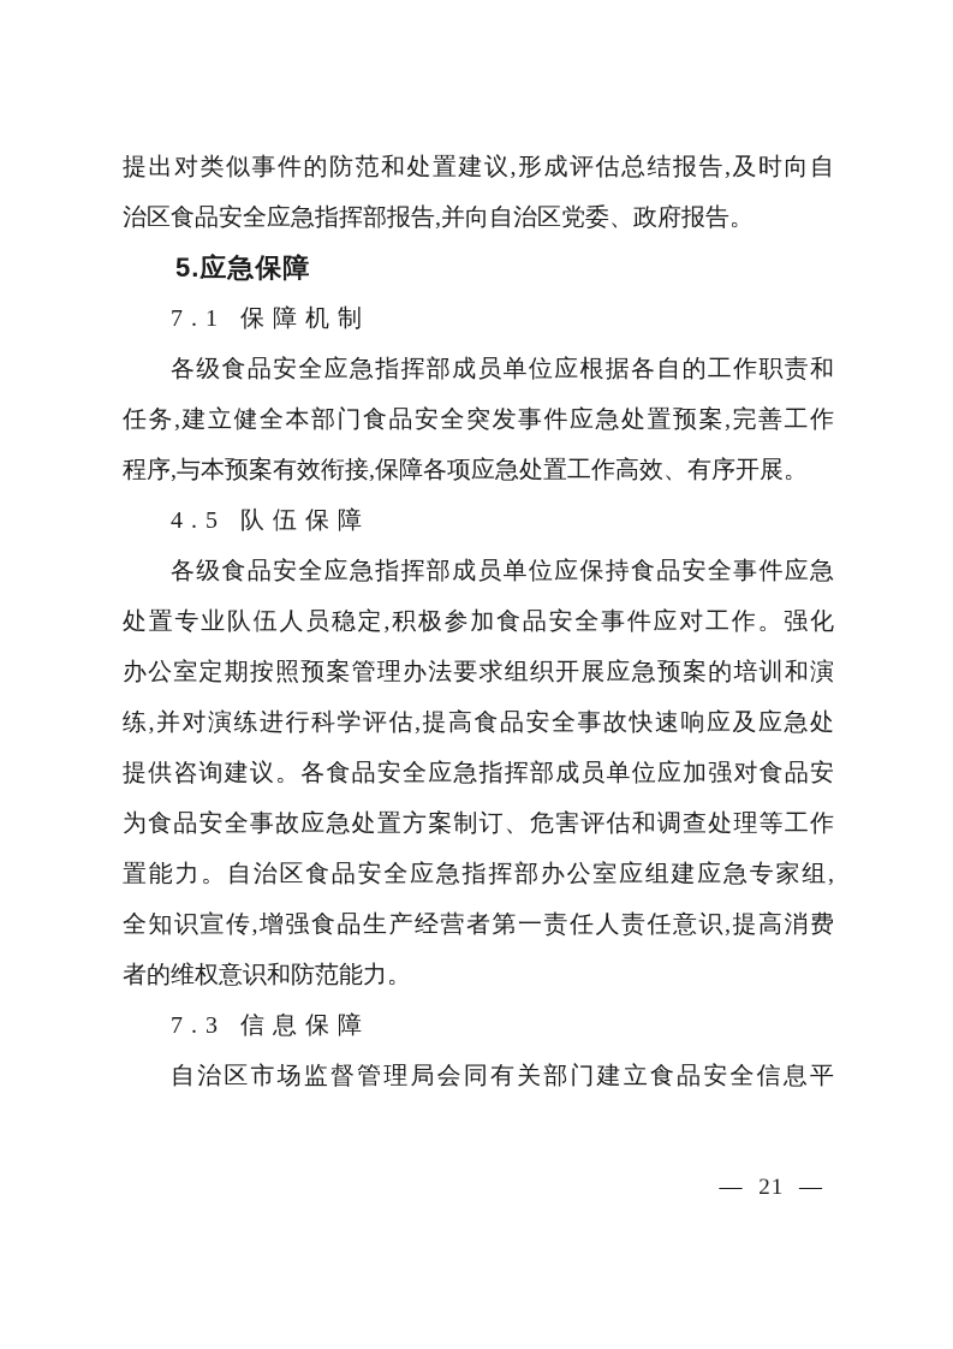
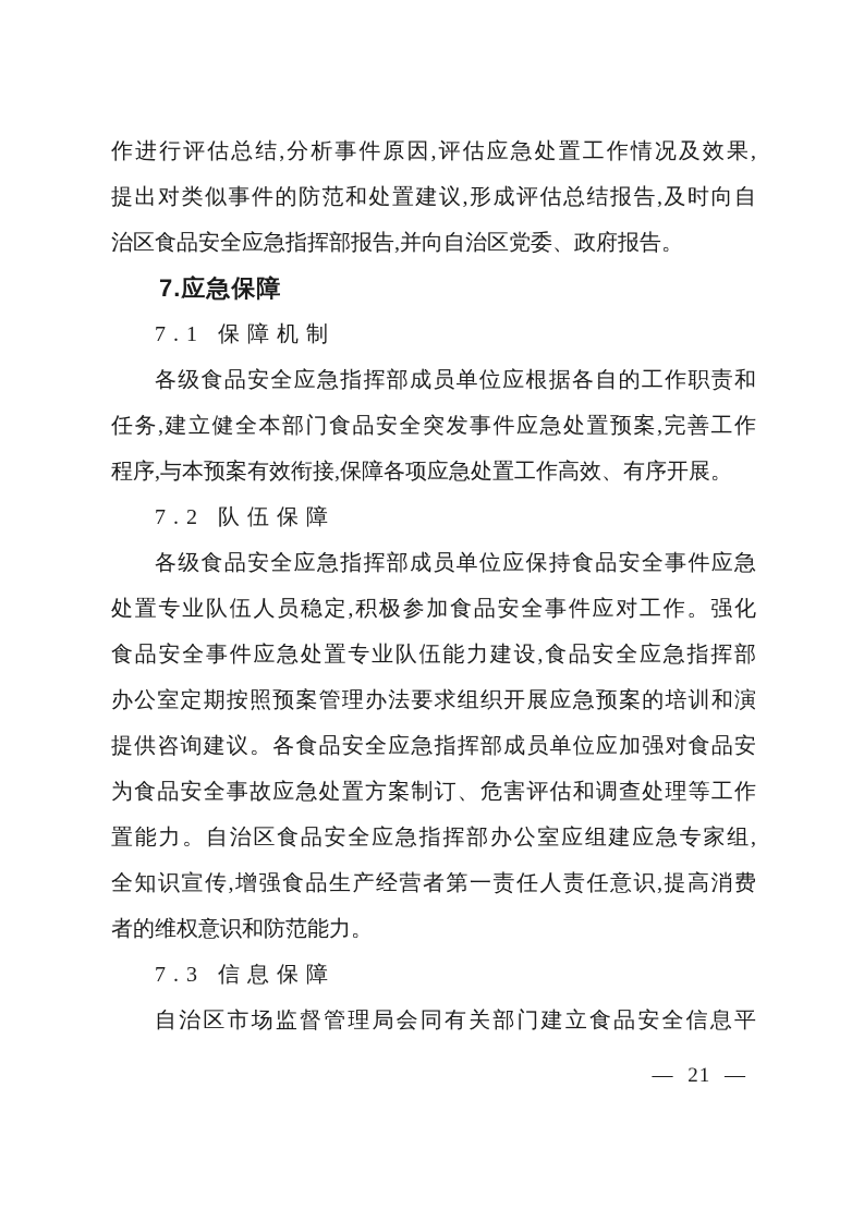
+ 作进行评估总结,分析事件原因,评估应急处置工作情况及效果,
  提出对类似事件的防范和处置建议,形成评估总结报告,及时向自
  治区食品安全应急指挥部报告,并向自治区党委、政府报告。
- 5.应急保障
+ 7.应急保障
  7.1 保障机制
  各级食品安全应急指挥部成员单位应根据各自的工作职责和
  任务,建立健全本部门食品安全突发事件应急处置预案,完善工作
  程序,与本预案有效衔接,保障各项应急处置工作高效、有序开展。
- 4.5 队伍保障
+ 7.2 队伍保障
  各级食品安全应急指挥部成员单位应保持食品安全事件应急
  处置专业队伍人员稳定,积极参加食品安全事件应对工作。强化
+ 食品安全事件应急处置专业队伍能力建设,食品安全应急指挥部
  办公室定期按照预案管理办法要求组织开展应急预案的培训和演
- 练,并对演练进行科学评估,提高食品安全事故快速响应及应急处
  提供咨询建议。各食品安全应急指挥部成员单位应加强对食品安
  为食品安全事故应急处置方案制订、危害评估和调查处理等工作
  置能力。自治区食品安全应急指挥部办公室应组建应急专家组,
  全知识宣传,增强食品生产经营者第一责任人责任意识,提高消费
  者的维权意识和防范能力。
  7.3 信息保障
  自治区市场监督管理局会同有关部门建立食品安全信息平
  — 21 —
